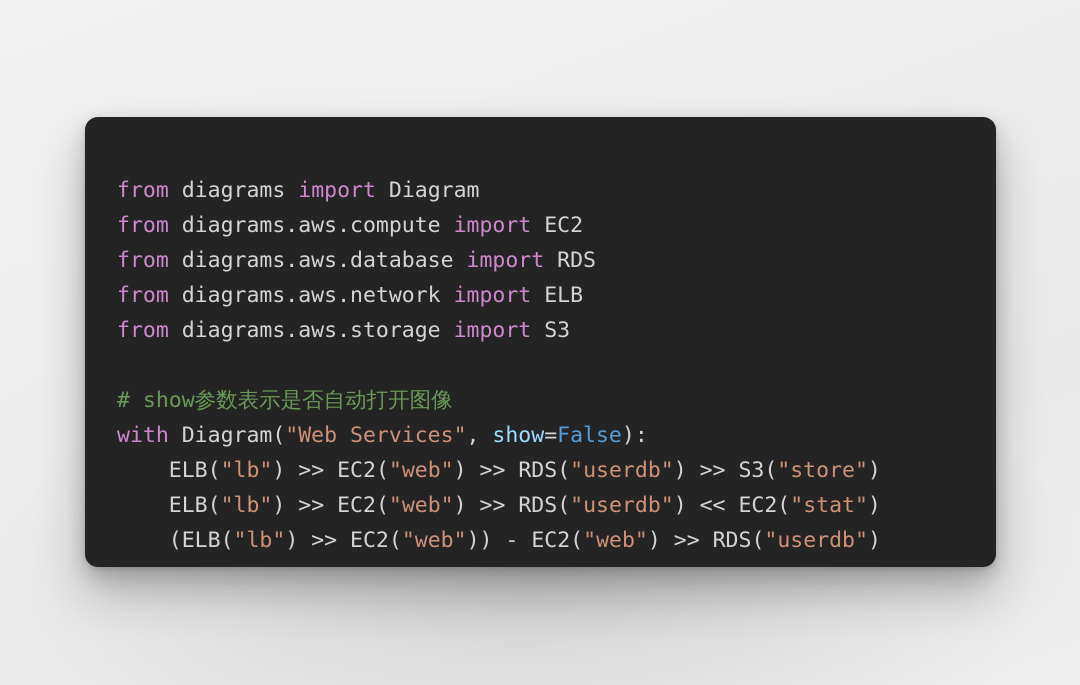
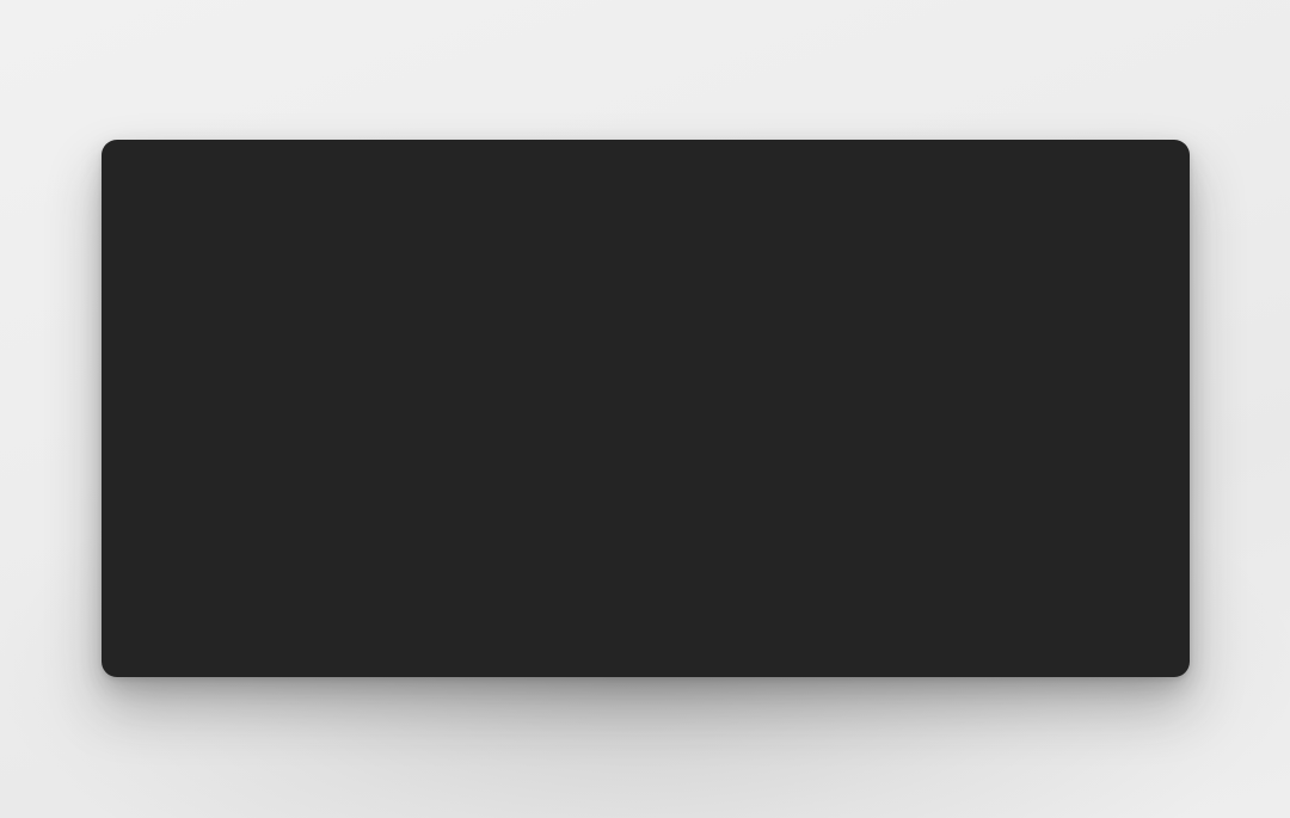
- from diagrams import Diagram
- from diagrams.aws.compute import EC2
- from diagrams.aws.database import RDS
- from diagrams.aws.network import ELB
- from diagrams.aws.storage import S3
- # show参数表示是否自动打开图像
- with Diagram("Web Services", show=False):
- ELB("lb") >> EC2("web") >> RDS("userdb") >> S3("store")
- ELB("lb") >> EC2("web") >> RDS("userdb") << EC2("stat")
- (ELB("lb") >> EC2("web")) - EC2("web") >> RDS("userdb")
